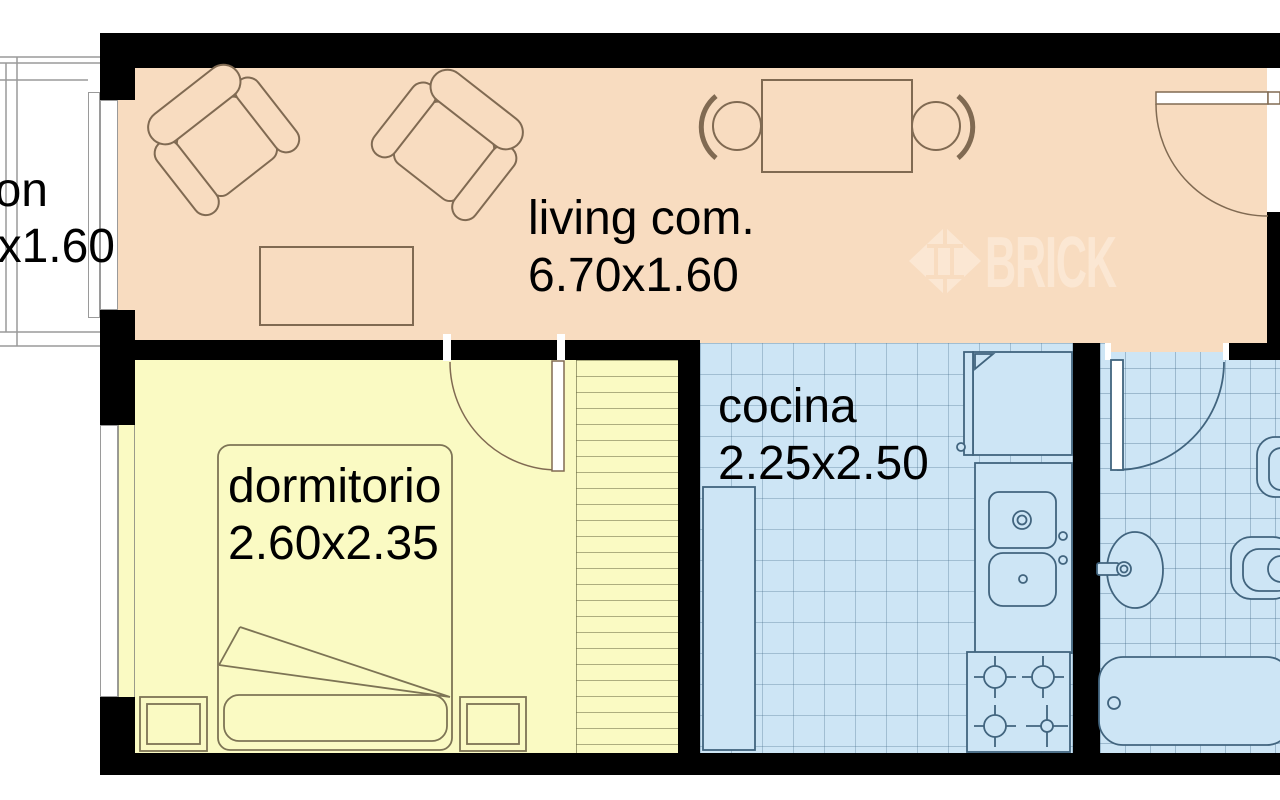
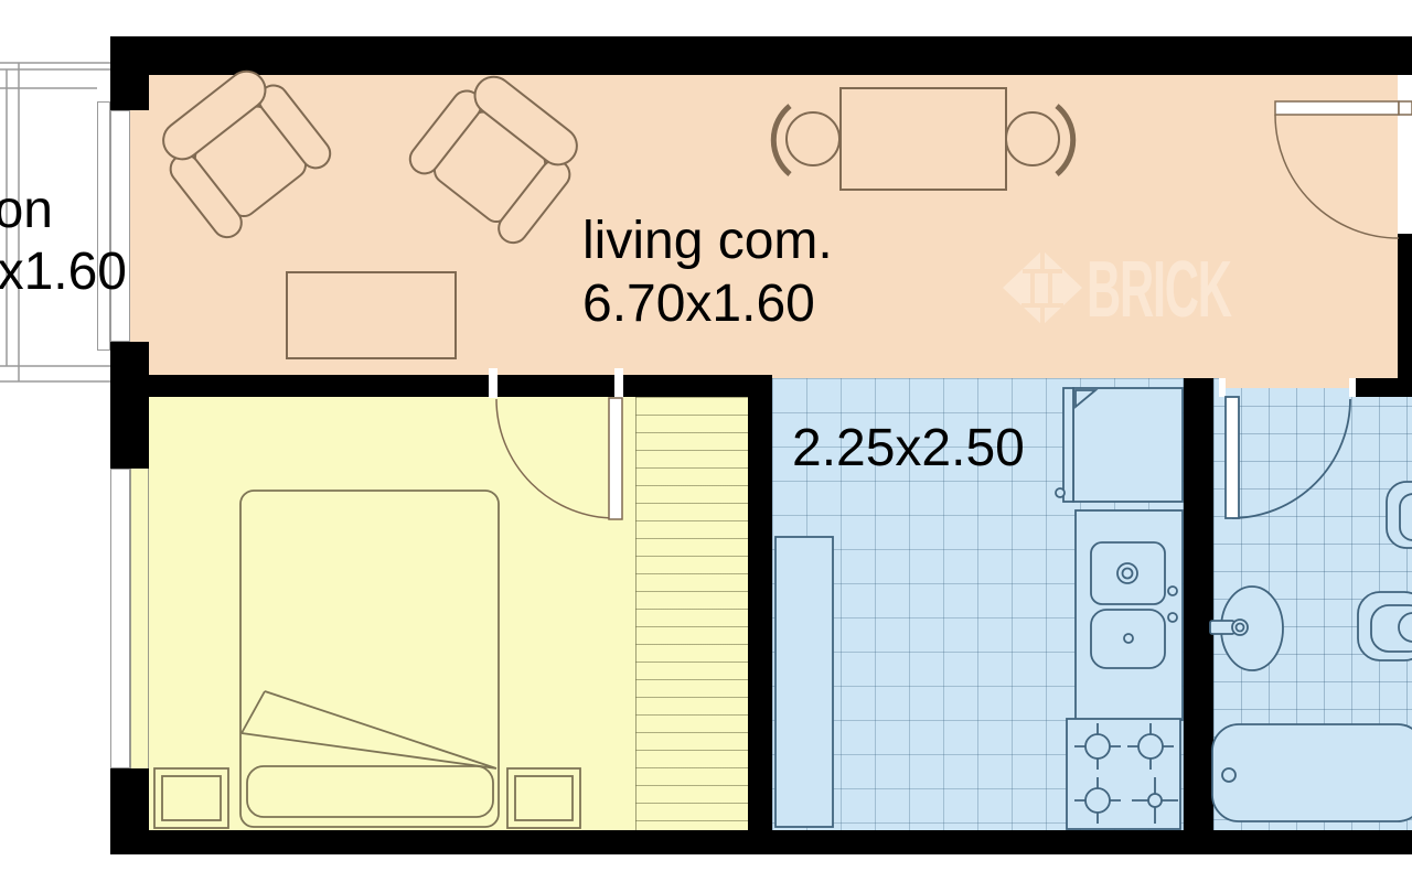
  living com.
  6.70x1.60
- dormitorio
- 2.60x2.35
- cocina
  2.25x2.50
  on
  x1.60
